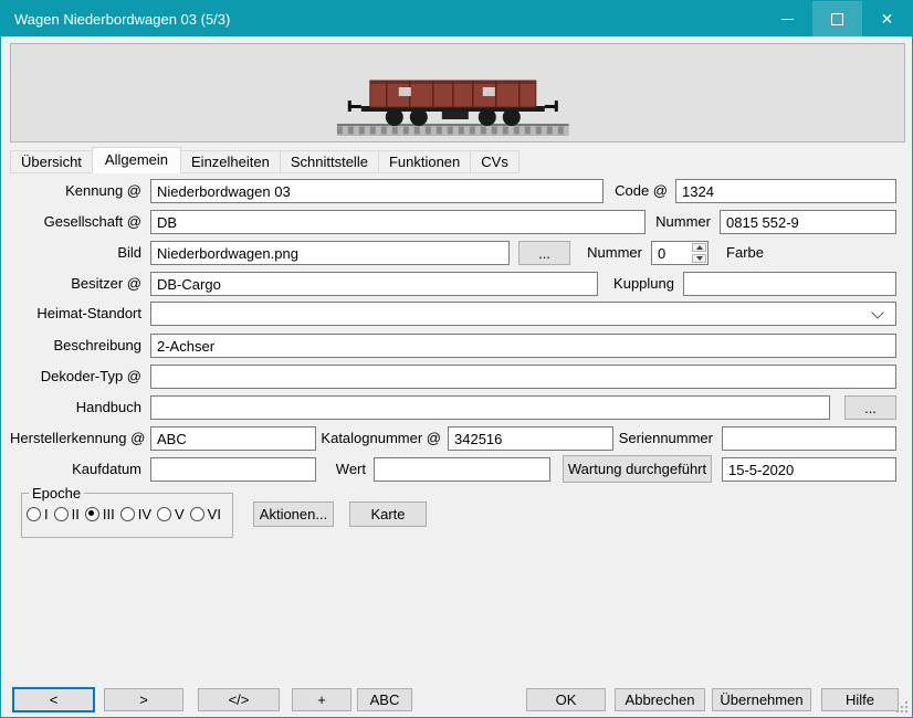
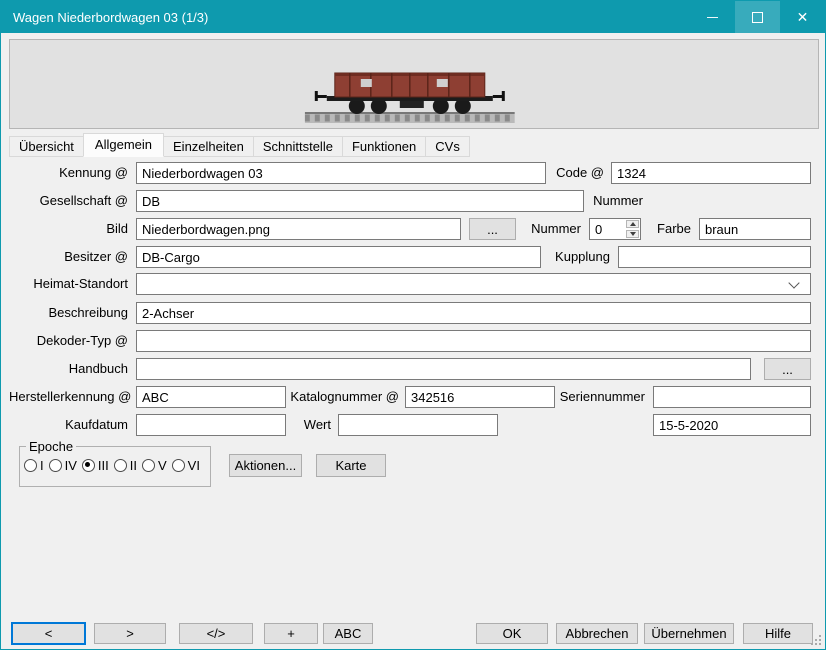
- Wagen Niederbordwagen 03 (5/3)
+ Wagen Niederbordwagen 03 (1/3)
  ✕
  Übersicht
  Allgemein
  Einzelheiten
  Schnittstelle
  Funktionen
  CVs
  Kennung @
  Niederbordwagen 03
  Code @
  1324
  Gesellschaft @
  DB
  Nummer
- 0815 552-9
  Bild
  Niederbordwagen.png
  ...
  Nummer
  0
  Farbe
+ braun
  Besitzer @
  DB-Cargo
  Kupplung
  Heimat-Standort
  Beschreibung
  2-Achser
  Dekoder-Typ @
  Handbuch
  ...
  Herstellerkennung @
  ABC
  Katalognummer @
  342516
  Seriennummer
  Kaufdatum
  Wert
- Wartung durchgeführt
  15-5-2020
  Epoche
  I
- II
+ IV
  III
- IV
+ II
  V
  VI
  Aktionen...
  Karte
  <
  >
  </>
  +
  ABC
  OK
  Abbrechen
  Übernehmen
  Hilfe
